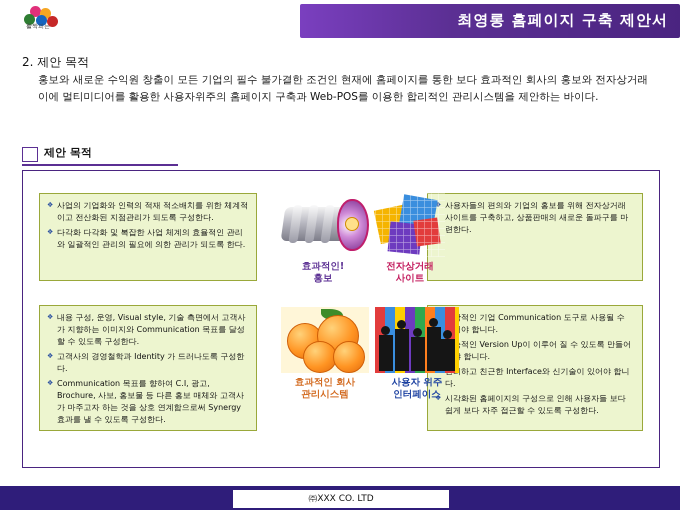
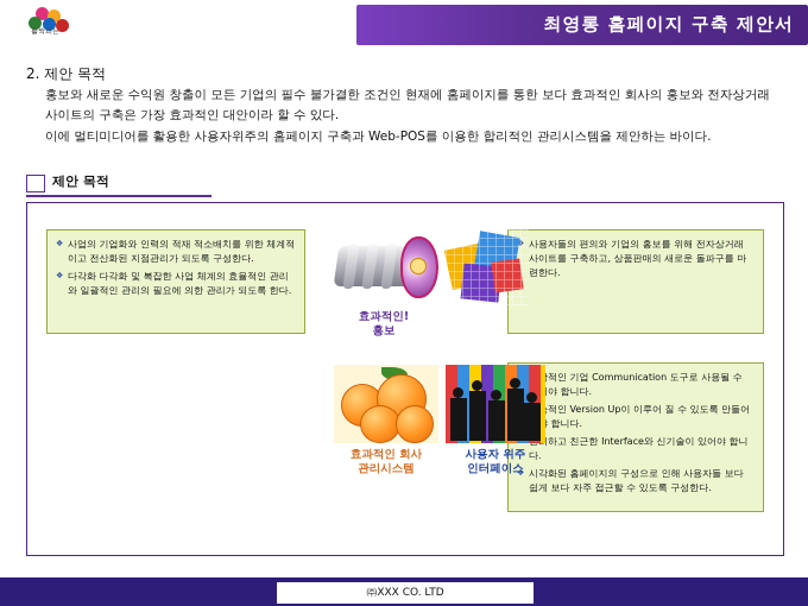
  최영롱 홈페이지 구축 제안서
  2. 제안 목적
  홍보와 새로운 수익원 창출이 모든 기업의 필수 불가결한 조건인 현재에 홈페이지를 통한 보다 효과적인 회사의 홍보와 전자상거래
+ 사이트의 구축은 가장 효과적인 대안이라 할 수 있다.
  이에 멀티미디어를 활용한 사용자위주의 홈페이지 구축과 Web-POS를 이용한 합리적인 관리시스템을 제안하는 바이다.
  제안 목적
  사업의 기업화와 인력의 적재 적소배치를 위한 체계적이고 전산화된 지점관리가 되도록 구성한다.
  다각화 다각화 및 복잡한 사업 체계의 효율적인 관리와 일괄적인 관리의 필요에 의한 관리가 되도록 한다.
  사용자들의 편의와 기업의 홍보를 위해 전자상거래 사이트를 구축하고, 상품판매의 새로운 돌파구를 마련한다.
- 내용 구성, 운영, Visual style, 기술 측면에서 고객사가 지향하는 이미지와 Communication 목표를 달성할 수 있도록 구성한다.
- 고객사의 경영철학과 Identity 가 드러나도록 구성한다.
- Communication 목표를 향하여 C.I, 광고, Brochure, 사보, 홍보물 등 다른 홍보 매체와 고객사가 마주고자 하는 것을 상호 연계함으로써 Synergy 효과를 낼 수 있도록 구성한다.
  적인 기업 Communication 도구로 사용될 수 야 합니다.
  적인 Version Up이 이루어 질 수 있도록 만들어 합니다.
  하고 친근한 Interface와 신기술이 있어야 합니다.
  시각화된 홈페이지의 구성으로 인해 사용자들 보다 쉽게 보다 자주 접근할 수 있도록 구성한다.
  효과적인!
  홍보
- 전자상거래
- 사이트
  효과적인 회사
  관리시스템
  사용자 위주
  인터페이스
  ㈜XXX CO. LTD
